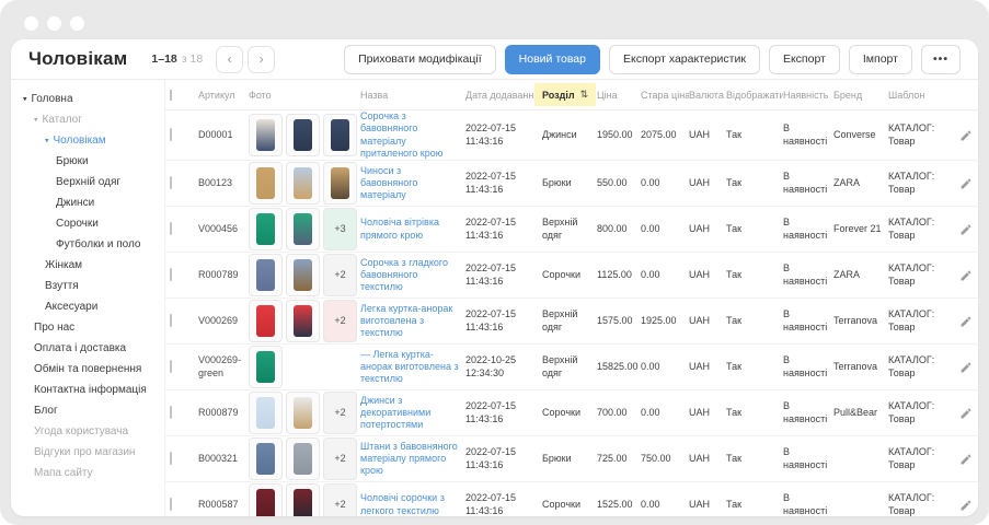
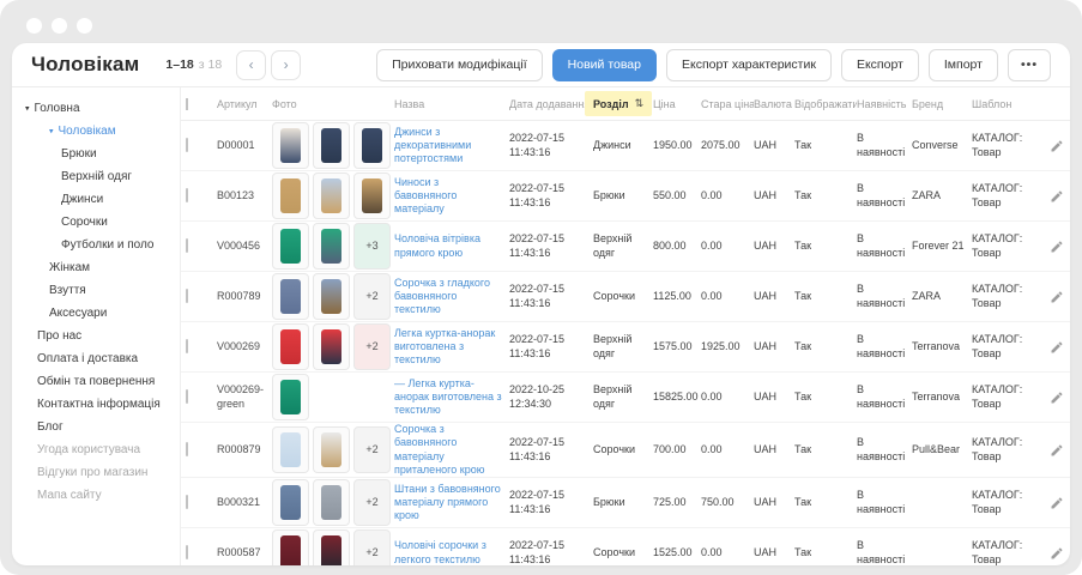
  Чоловікам
  1–18
  з 18
  ‹
  ›
  Приховати модифікації
  Новий товар
  Експорт характеристик
  Експорт
  Імпорт
  •••
  Головна
- Каталог
  Чоловікам
  Брюки
  Верхній одяг
  Джинси
  Сорочки
  Футболки и поло
  Жінкам
  Взуття
  Аксесуари
  Про нас
  Оплата і доставка
  Обмін та повернення
  Контактна інформація
  Блог
  Угода користувача
  Відгуки про магазин
  Мапа сайту
  Артикул
  Фото
  Назва
  Дата додаванн
  Розділ
  ⇅
  Ціна
  Стара ціна
  Валюта
  Відображати
  Наявність
  Бренд
  Шаблон
  D00001
- Сорочка з бавовняного матеріалу приталеного крою
+ Джинси з декоративними потертостями
  2022-07-15 11:43:16
  Джинси
  1950.00
  2075.00
  UAH
  Так
  В наявності
  Converse
  КАТАЛОГ: Товар
  B00123
  Чиноси з бавовняного матеріалу
  2022-07-15 11:43:16
  Брюки
  550.00
  0.00
  UAH
  Так
  В наявності
  ZARA
  КАТАЛОГ: Товар
  V000456
  +3
  Чоловіча вітрівка прямого крою
  2022-07-15 11:43:16
  Верхній одяг
  800.00
  0.00
  UAH
  Так
  В наявності
  Forever 21
  КАТАЛОГ: Товар
  R000789
  +2
  Сорочка з гладкого бавовняного текстилю
  2022-07-15 11:43:16
  Сорочки
  1125.00
  0.00
  UAH
  Так
  В наявності
  ZARA
  КАТАЛОГ: Товар
  V000269
  +2
  Легка куртка-анорак виготовлена з текстилю
  2022-07-15 11:43:16
  Верхній одяг
  1575.00
  1925.00
  UAH
  Так
  В наявності
  Terranova
  КАТАЛОГ: Товар
  V000269-green
  — Легка куртка-анорак виготовлена з текстилю
  2022-10-25 12:34:30
  Верхній одяг
  15825.00
  0.00
  UAH
  Так
  В наявності
  Terranova
  КАТАЛОГ: Товар
  R000879
  +2
- Джинси з декоративними потертостями
+ Сорочка з бавовняного матеріалу приталеного крою
  2022-07-15 11:43:16
  Сорочки
  700.00
  0.00
  UAH
  Так
  В наявності
  Pull&Bear
  КАТАЛОГ: Товар
  B000321
  +2
  Штани з бавовняного матеріалу прямого крою
  2022-07-15 11:43:16
  Брюки
  725.00
  750.00
  UAH
  Так
  В наявності
  КАТАЛОГ: Товар
  R000587
  +2
  Чоловічі сорочки з легкого текстилю
  2022-07-15 11:43:16
  Сорочки
  1525.00
  0.00
  UAH
  Так
  В наявності
  КАТАЛОГ: Товар
